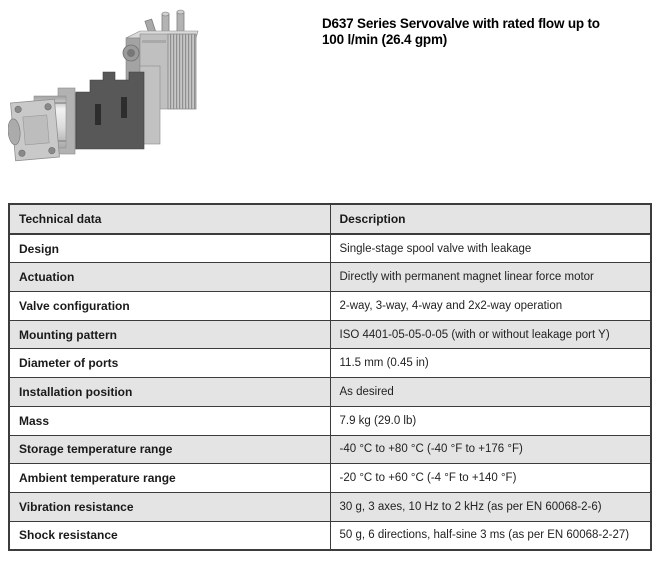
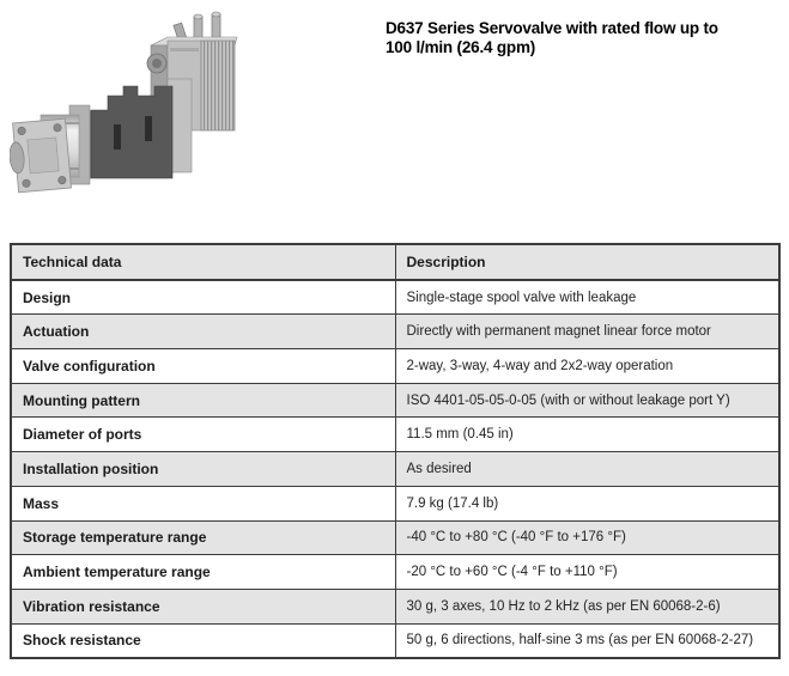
  D637 Series Servovalve with rated flow up to
  100 l/min (26.4 gpm)
  Technical data	Description
  Design	Single-stage spool valve with leakage
  Actuation	Directly with permanent magnet linear force motor
  Valve configuration	2-way, 3-way, 4-way and 2x2-way operation
  Mounting pattern	ISO 4401-05-05-0-05 (with or without leakage port Y)
  Diameter of ports	11.5 mm (0.45 in)
  Installation position	As desired
- Mass	7.9 kg (29.0 lb)
+ Mass	7.9 kg (17.4 lb)
  Storage temperature range	-40 °C to +80 °C (-40 °F to +176 °F)
- Ambient temperature range	-20 °C to +60 °C (-4 °F to +140 °F)
+ Ambient temperature range	-20 °C to +60 °C (-4 °F to +110 °F)
  Vibration resistance	30 g, 3 axes, 10 Hz to 2 kHz (as per EN 60068-2-6)
  Shock resistance	50 g, 6 directions, half-sine 3 ms (as per EN 60068-2-27)
